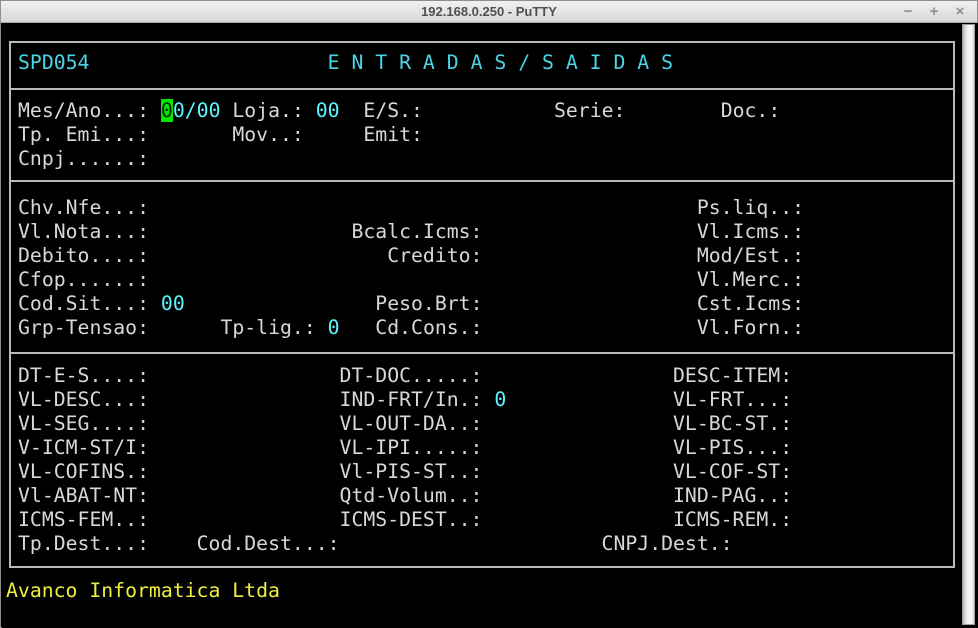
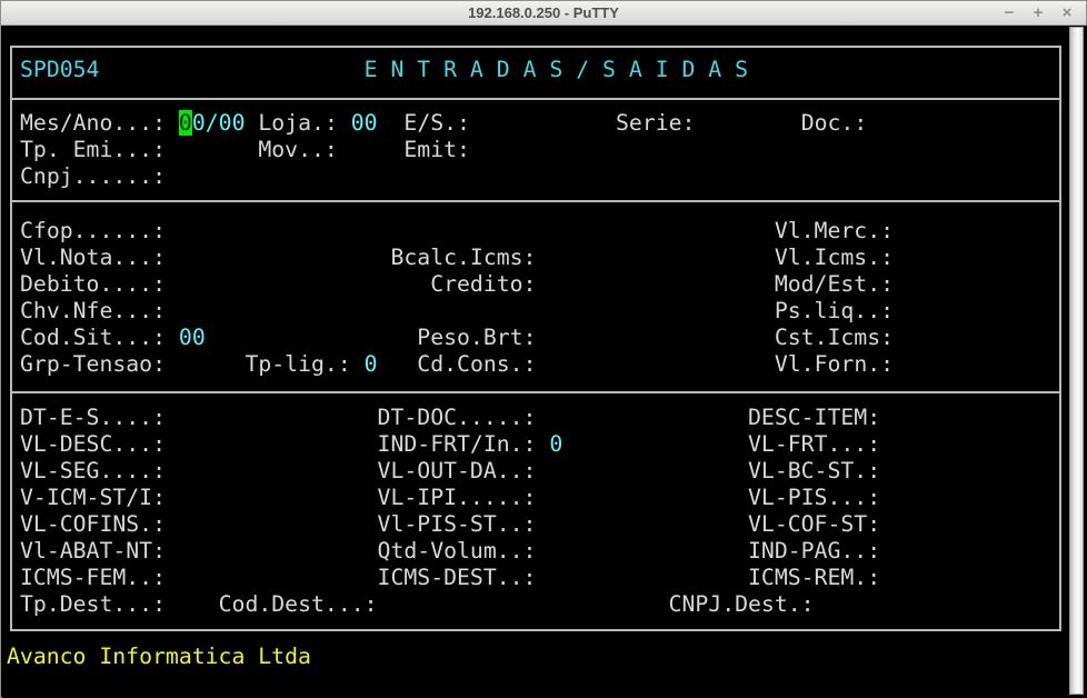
  192.168.0.250 - PuTTY
  −
  +
  ×
  SPD054 E N T R A D A S / S A I D A S
  Mes/Ano...: 00/00 Loja.: 00 E/S.: Serie: Doc.:
  Tp. Emi...: Mov..: Emit:
  Cnpj......:
- Chv.Nfe...: Ps.liq..:
+ Cfop......: Vl.Merc.:
  Vl.Nota...: Bcalc.Icms: Vl.Icms.:
  Debito....: Credito: Mod/Est.:
- Cfop......: Vl.Merc.:
+ Chv.Nfe...: Ps.liq..:
  Cod.Sit...: 00 Peso.Brt: Cst.Icms:
  Grp-Tensao: Tp-lig.: 0 Cd.Cons.: Vl.Forn.:
  DT-E-S....: DT-DOC.....: DESC-ITEM:
  VL-DESC...: IND-FRT/In.: 0 VL-FRT...:
  VL-SEG....: VL-OUT-DA..: VL-BC-ST.:
  V-ICM-ST/I: VL-IPI.....: VL-PIS...:
  VL-COFINS.: Vl-PIS-ST..: VL-COF-ST:
  Vl-ABAT-NT: Qtd-Volum..: IND-PAG..:
  ICMS-FEM..: ICMS-DEST..: ICMS-REM.:
  Tp.Dest...: Cod.Dest...: CNPJ.Dest.:
  Avanco Informatica Ltda
